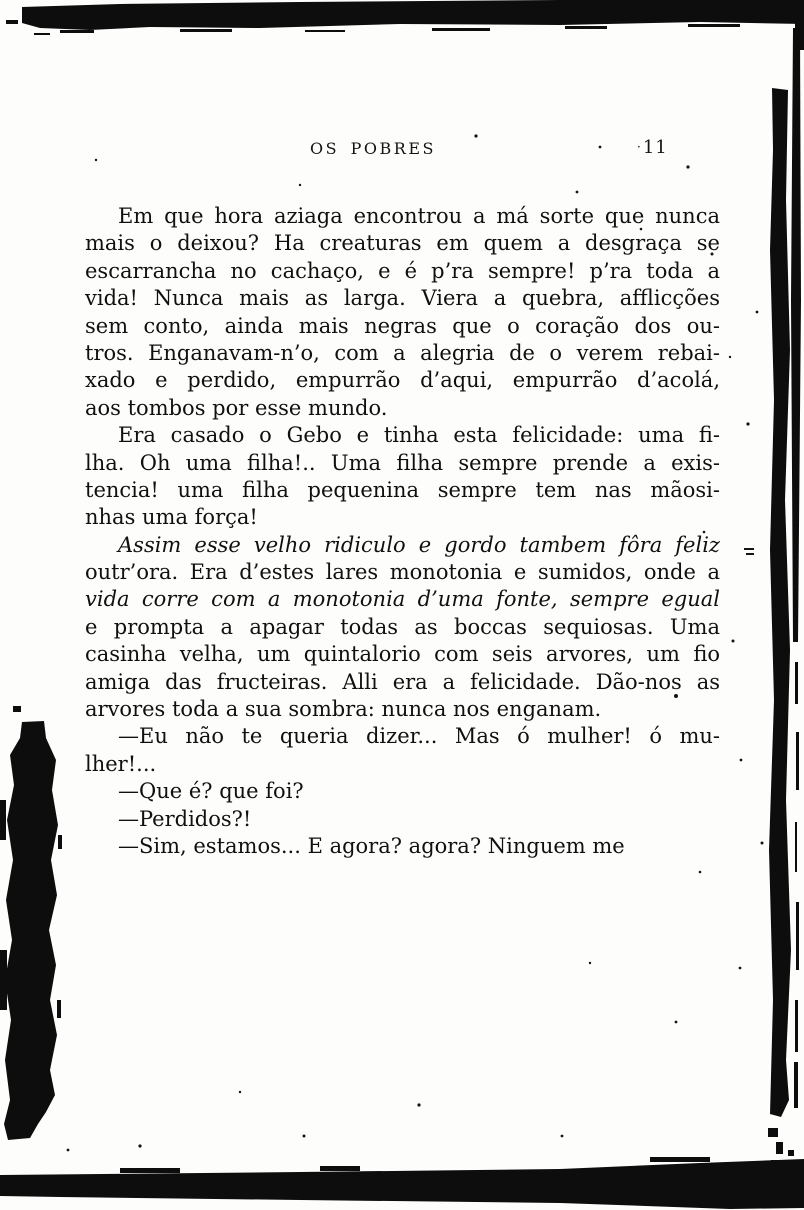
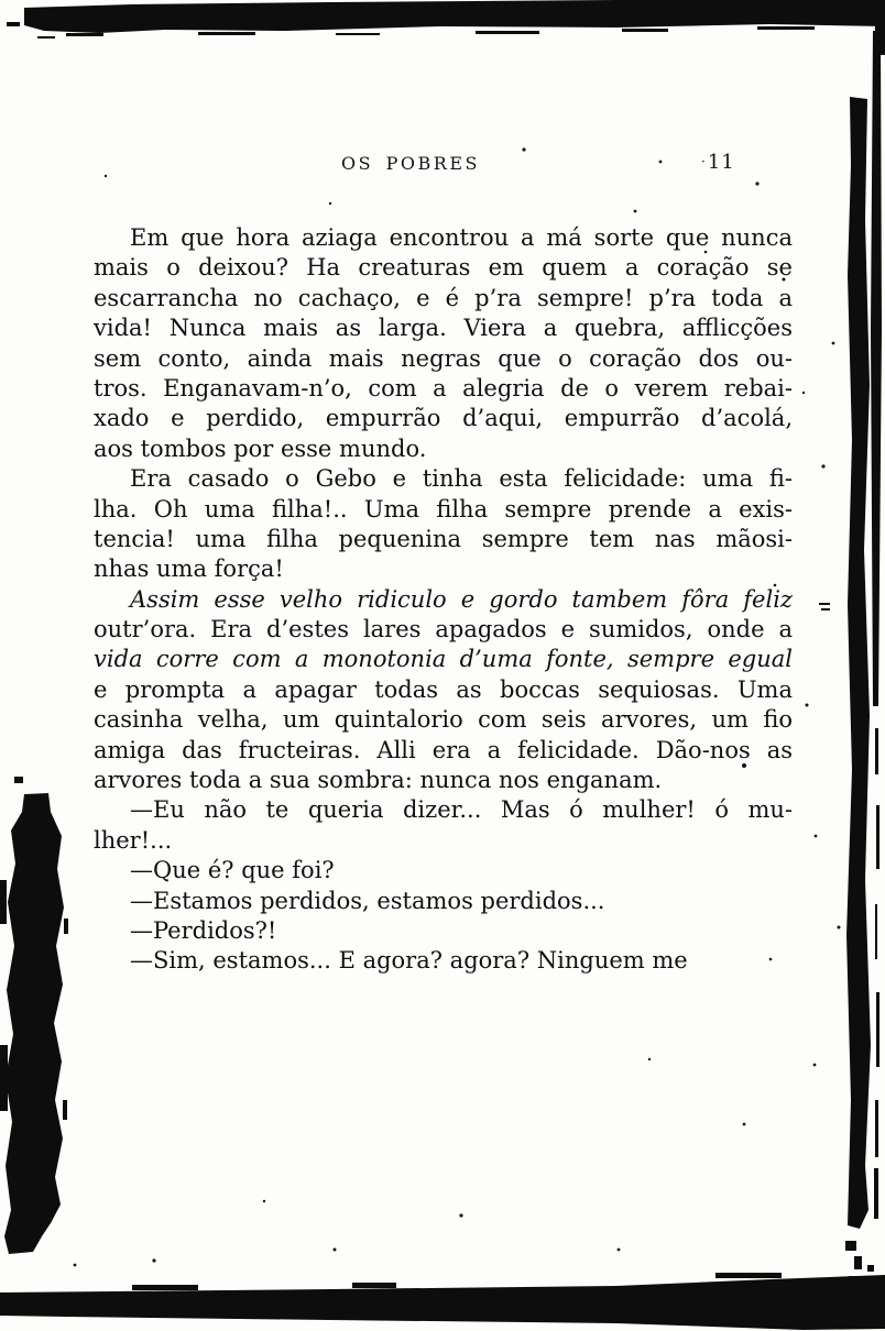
  OS POBRES
  11
  Em que hora aziaga encontrou a má sorte que nunca
- mais o deixou? Ha creaturas em quem a desgraça se
+ mais o deixou? Ha creaturas em quem a coração se
  escarrancha no cachaço, e é p’ra sempre! p’ra toda a
  vida! Nunca mais as larga. Viera a quebra, afflicções
  sem conto, ainda mais negras que o coração dos ou-
  tros. Enganavam-n’o, com a alegria de o verem rebai-
  xado e perdido, empurrão d’aqui, empurrão d’acolá,
  aos tombos por esse mundo.
  Era casado o Gebo e tinha esta felicidade: uma fi-
  lha. Oh uma filha!.. Uma filha sempre prende a exis-
  tencia! uma filha pequenina sempre tem nas mãosi-
  nhas uma força!
  Assim esse velho ridiculo e gordo tambem fôra feliz
- outr’ora. Era d’estes lares monotonia e sumidos, onde a
+ outr’ora. Era d’estes lares apagados e sumidos, onde a
  vida corre com a monotonia d’uma fonte, sempre egual
  e prompta a apagar todas as boccas sequiosas. Uma
  casinha velha, um quintalorio com seis arvores, um fio
  amiga das fructeiras. Alli era a felicidade. Dão-nos as
  arvores toda a sua sombra: nunca nos enganam.
  —Eu não te queria dizer... Mas ó mulher! ó mu-
  lher!...
  —Que é? que foi?
+ —Estamos perdidos, estamos perdidos...
  —Perdidos?!
  —Sim, estamos... E agora? agora? Ninguem me
